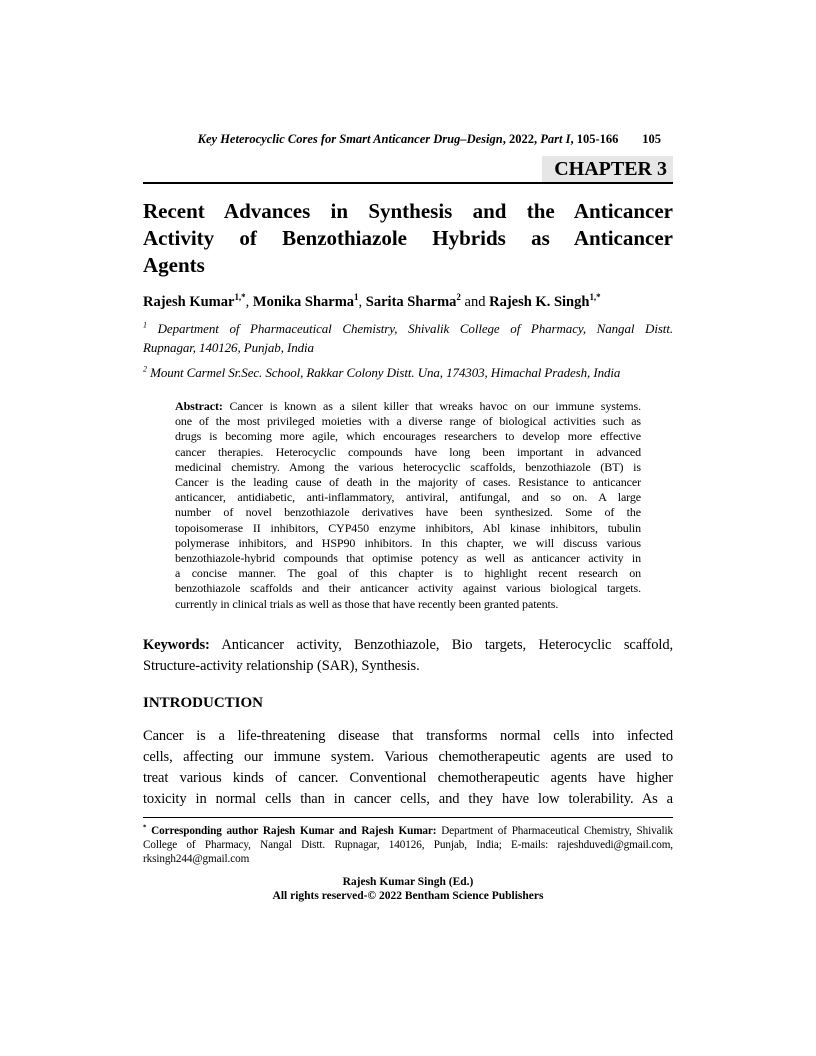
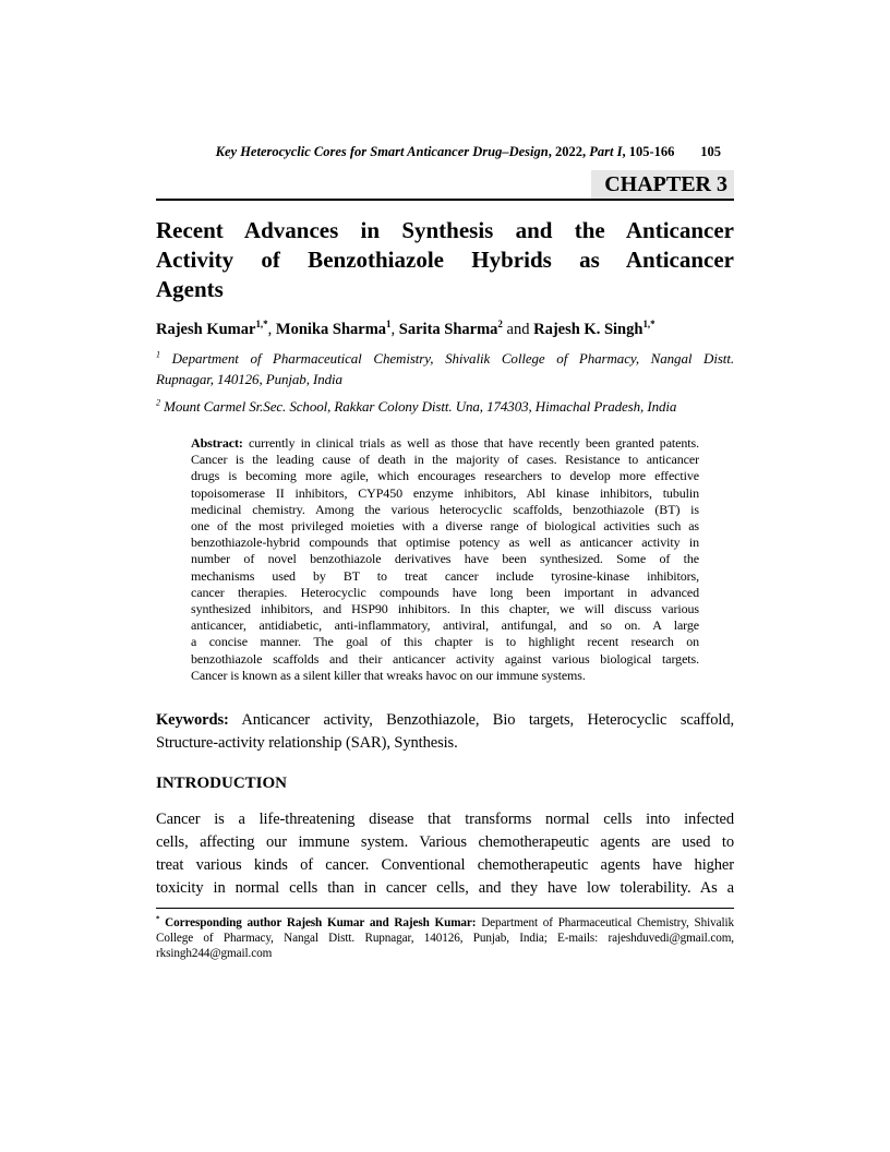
  Key Heterocyclic Cores for Smart Anticancer Drug–Design, 2022, Part I, 105-166
  105
  CHAPTER 3
  Recent Advances in Synthesis and the Anticancer
  Activity of Benzothiazole Hybrids as Anticancer
  Agents
  Rajesh Kumar1,*, Monika Sharma1, Sarita Sharma2 and Rajesh K. Singh1,*
  1 Department of Pharmaceutical Chemistry, Shivalik College of Pharmacy, Nangal Distt.
  Rupnagar, 140126, Punjab, India
  2 Mount Carmel Sr.Sec. School, Rakkar Colony Distt. Una, 174303, Himachal Pradesh, India
- Abstract: Cancer is known as a silent killer that wreaks havoc on our immune systems.
+ Abstract: currently in clinical trials as well as those that have recently been granted patents.
- one of the most privileged moieties with a diverse range of biological activities such as
+ Cancer is the leading cause of death in the majority of cases. Resistance to anticancer
  drugs is becoming more agile, which encourages researchers to develop more effective
- cancer therapies. Heterocyclic compounds have long been important in advanced
+ topoisomerase II inhibitors, CYP450 enzyme inhibitors, Abl kinase inhibitors, tubulin
  medicinal chemistry. Among the various heterocyclic scaffolds, benzothiazole (BT) is
- Cancer is the leading cause of death in the majority of cases. Resistance to anticancer
+ one of the most privileged moieties with a diverse range of biological activities such as
- anticancer, antidiabetic, anti-inflammatory, antiviral, antifungal, and so on. A large
+ benzothiazole-hybrid compounds that optimise potency as well as anticancer activity in
  number of novel benzothiazole derivatives have been synthesized. Some of the
+ mechanisms used by BT to treat cancer include tyrosine-kinase inhibitors,
- topoisomerase II inhibitors, CYP450 enzyme inhibitors, Abl kinase inhibitors, tubulin
+ cancer therapies. Heterocyclic compounds have long been important in advanced
- polymerase inhibitors, and HSP90 inhibitors. In this chapter, we will discuss various
+ synthesized inhibitors, and HSP90 inhibitors. In this chapter, we will discuss various
- benzothiazole-hybrid compounds that optimise potency as well as anticancer activity in
+ anticancer, antidiabetic, anti-inflammatory, antiviral, antifungal, and so on. A large
  a concise manner. The goal of this chapter is to highlight recent research on
  benzothiazole scaffolds and their anticancer activity against various biological targets.
- currently in clinical trials as well as those that have recently been granted patents.
+ Cancer is known as a silent killer that wreaks havoc on our immune systems.
  Keywords: Anticancer activity, Benzothiazole, Bio targets, Heterocyclic scaffold,
  Structure-activity relationship (SAR), Synthesis.
  INTRODUCTION
  Cancer is a life-threatening disease that transforms normal cells into infected
  cells, affecting our immune system. Various chemotherapeutic agents are used to
  treat various kinds of cancer. Conventional chemotherapeutic agents have higher
  toxicity in normal cells than in cancer cells, and they have low tolerability. As a
  * Corresponding author Rajesh Kumar and Rajesh Kumar: Department of Pharmaceutical Chemistry, Shivalik
  College of Pharmacy, Nangal Distt. Rupnagar, 140126, Punjab, India; E-mails: rajeshduvedi@gmail.com,
  rksingh244@gmail.com
- Rajesh Kumar Singh (Ed.)
- All rights reserved-© 2022 Bentham Science Publishers
